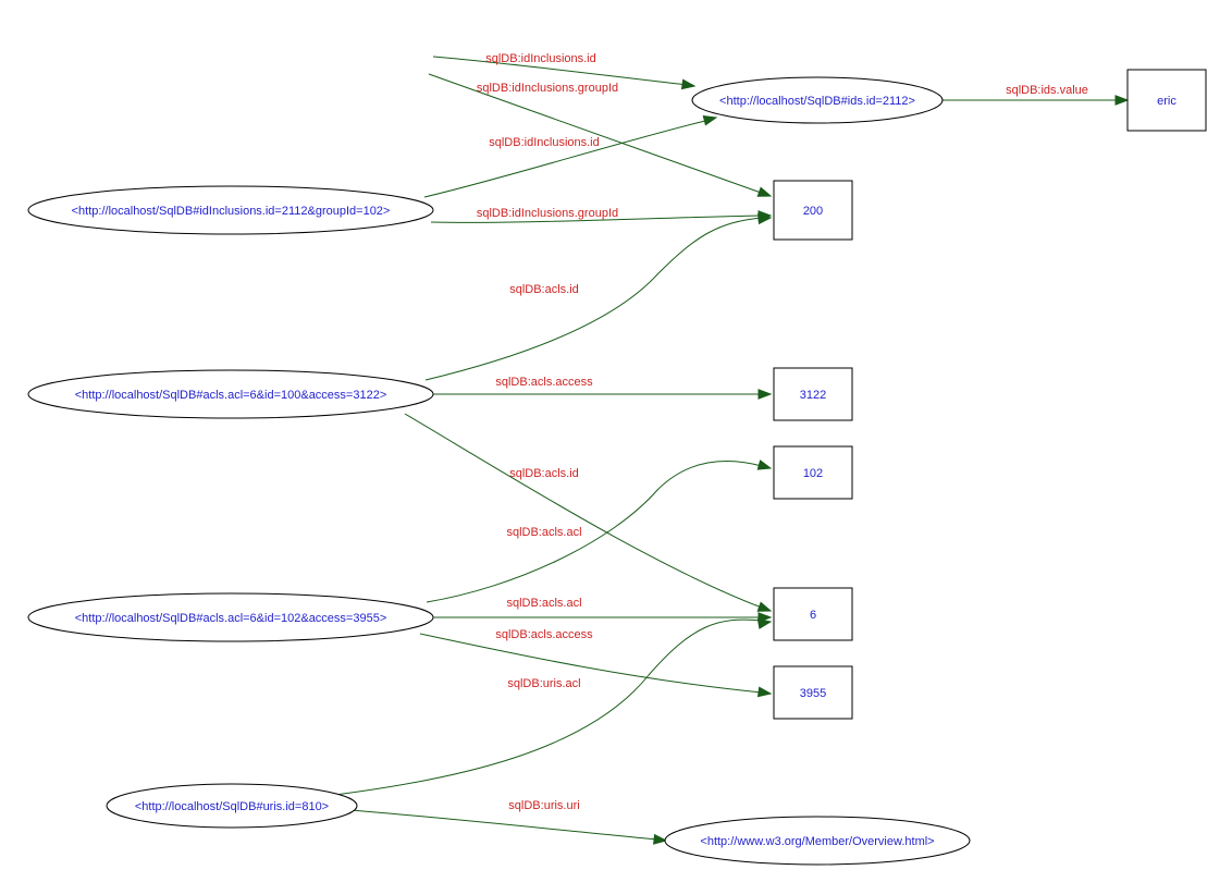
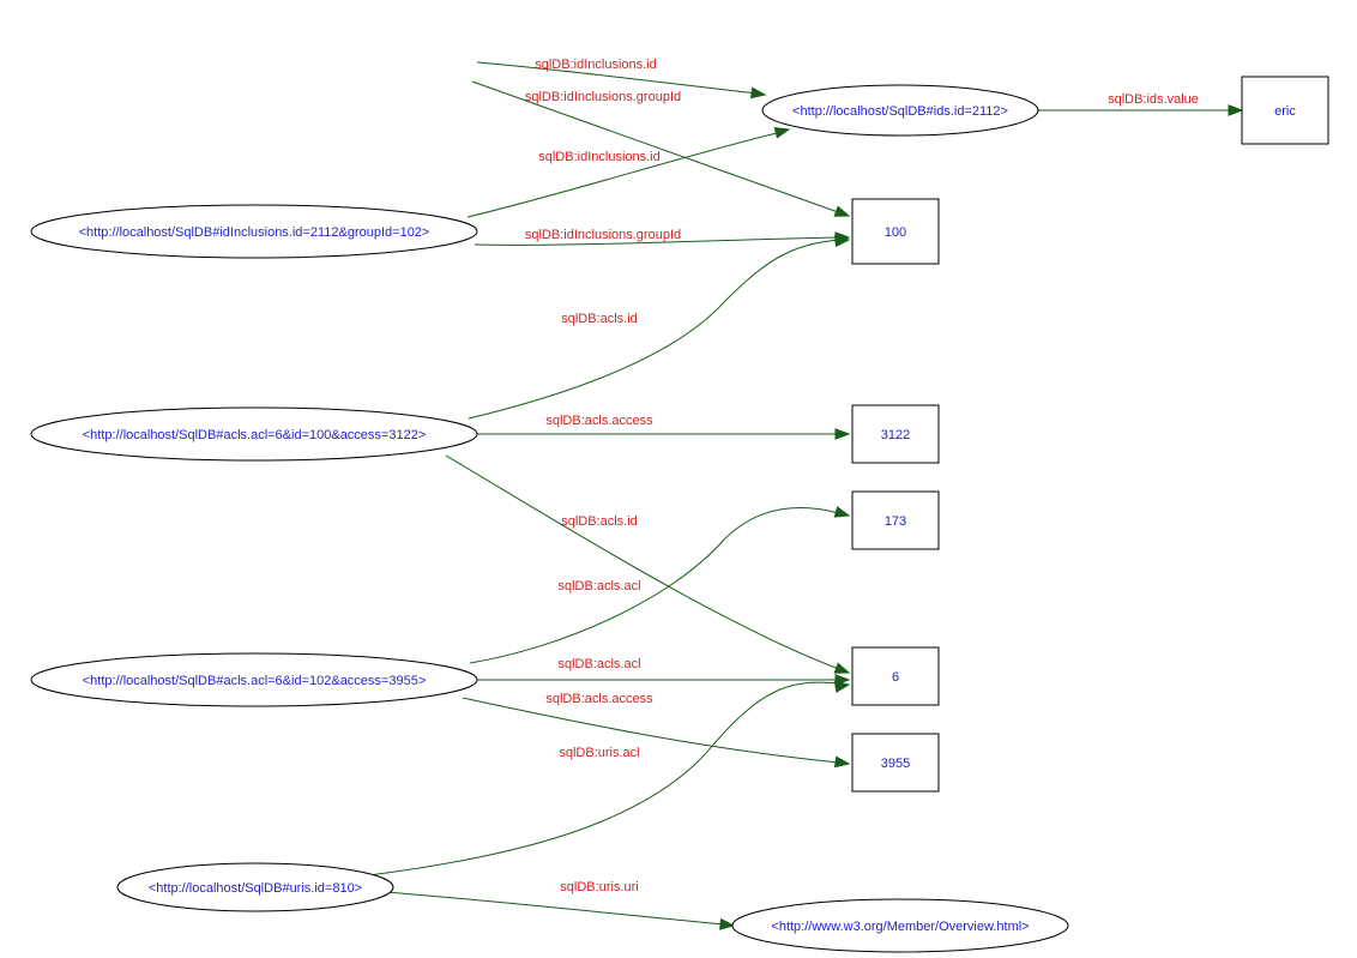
  <http://localhost/SqlDB#idInclusions.id=2112&groupId=102>
  <http://localhost/SqlDB#acls.acl=6&id=100&access=3122>
  <http://localhost/SqlDB#acls.acl=6&id=102&access=3955>
  <http://localhost/SqlDB#uris.id=810>
  <http://localhost/SqlDB#ids.id=2112>
  <http://www.w3.org/Member/Overview.html>
  eric
- 200
+ 100
  3122
- 102
+ 173
  6
  3955
  sqlDB:idInclusions.id
  sqlDB:idInclusions.groupId
  sqlDB:idInclusions.id
  sqlDB:idInclusions.groupId
  sqlDB:acls.id
  sqlDB:acls.access
  sqlDB:acls.id
  sqlDB:acls.acl
  sqlDB:acls.acl
  sqlDB:acls.access
  sqlDB:uris.acl
  sqlDB:uris.uri
  sqlDB:ids.value
